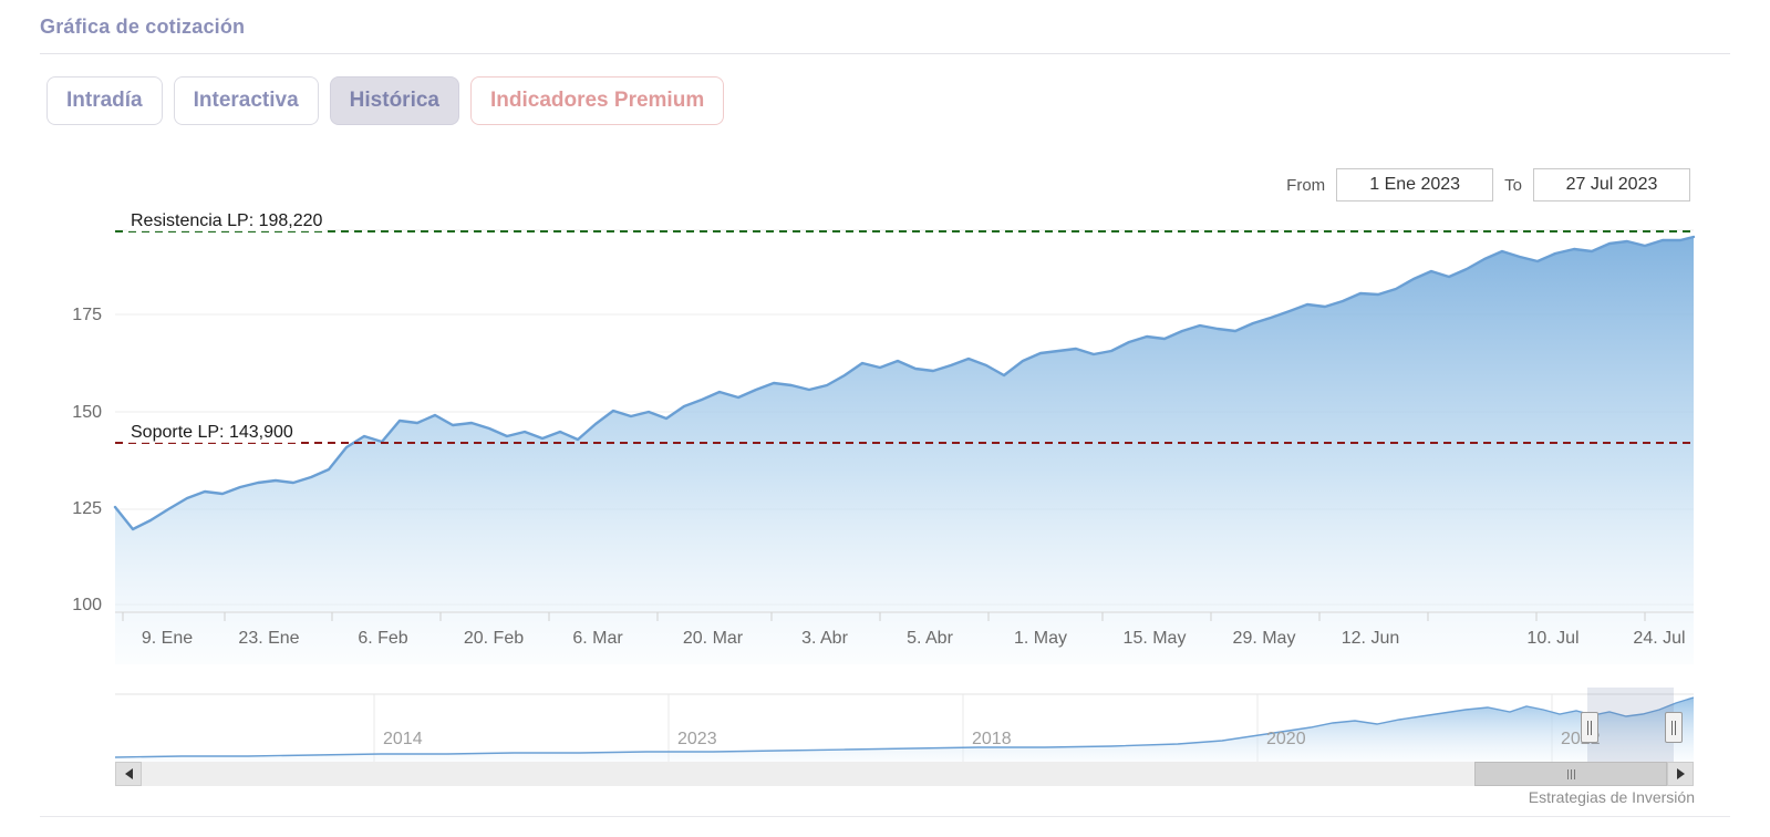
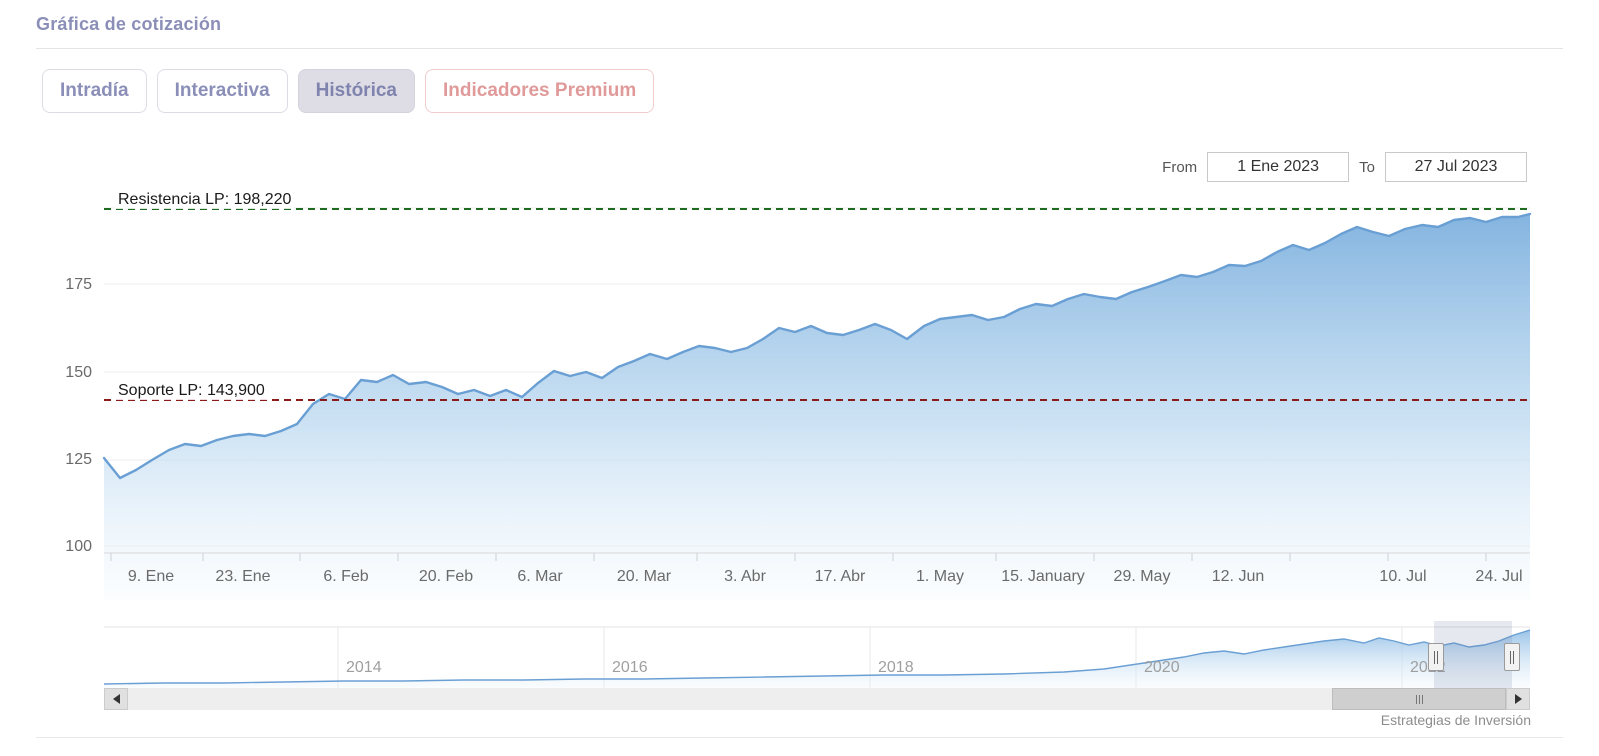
  Gráfica de cotización
  Intradía
  Interactiva
  Histórica
  Indicadores Premium
  From
  1 Ene 2023
  To
  27 Jul 2023
  Resistencia LP: 198,220
  Soporte LP: 143,900
  175
  150
  125
  100
  9. Ene
  23. Ene
  6. Feb
  20. Feb
  6. Mar
  20. Mar
  3. Abr
- 5. Abr
+ 17. Abr
  1. May
- 15. May
+ 15. January
  29. May
  12. Jun
  10. Jul
  24. Jul
  2014
- 2023
+ 2016
  2018
  2020
  Estrategias de Inversión
